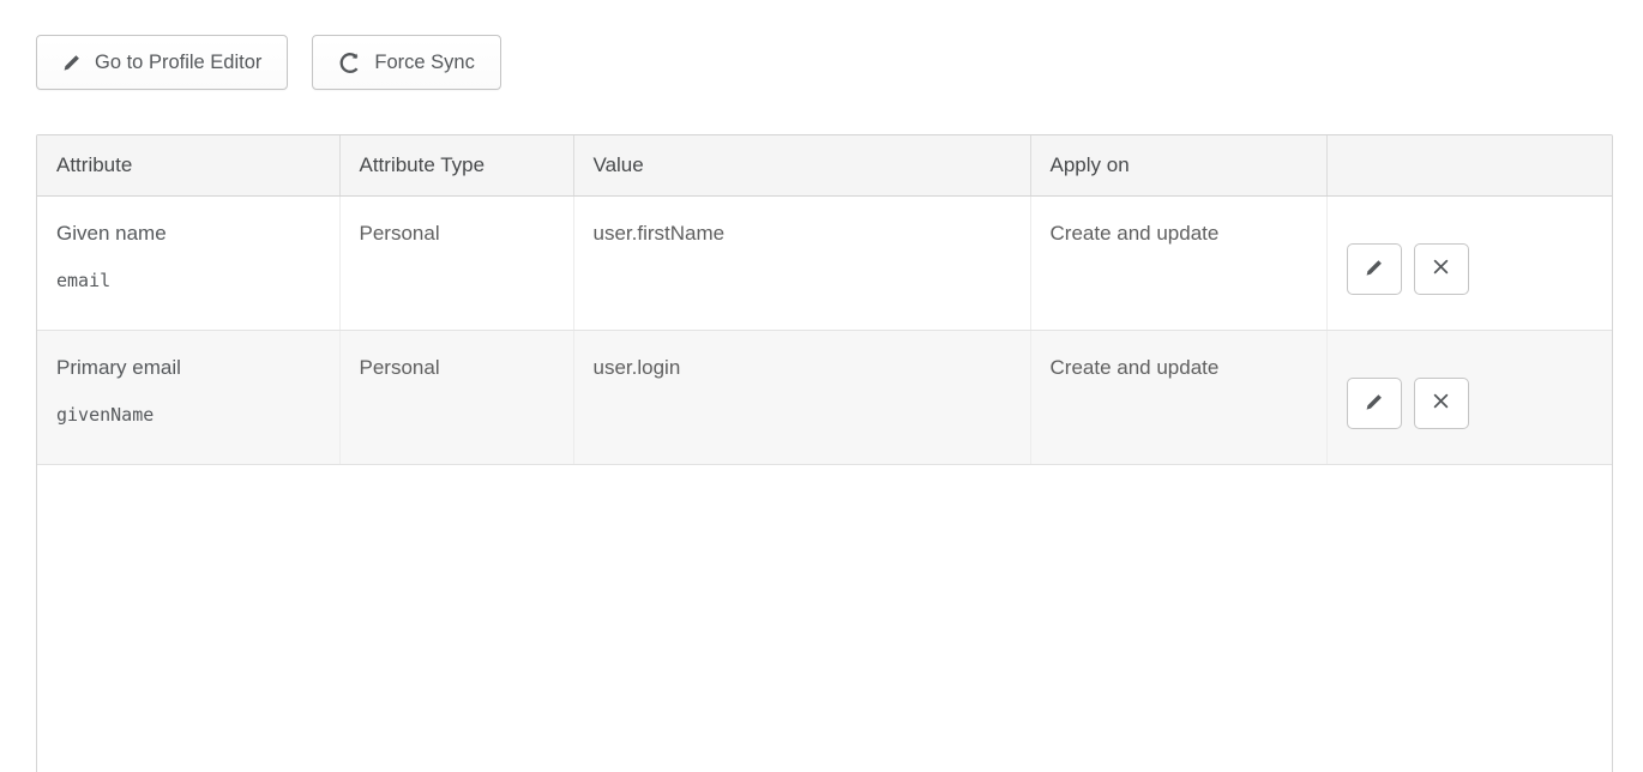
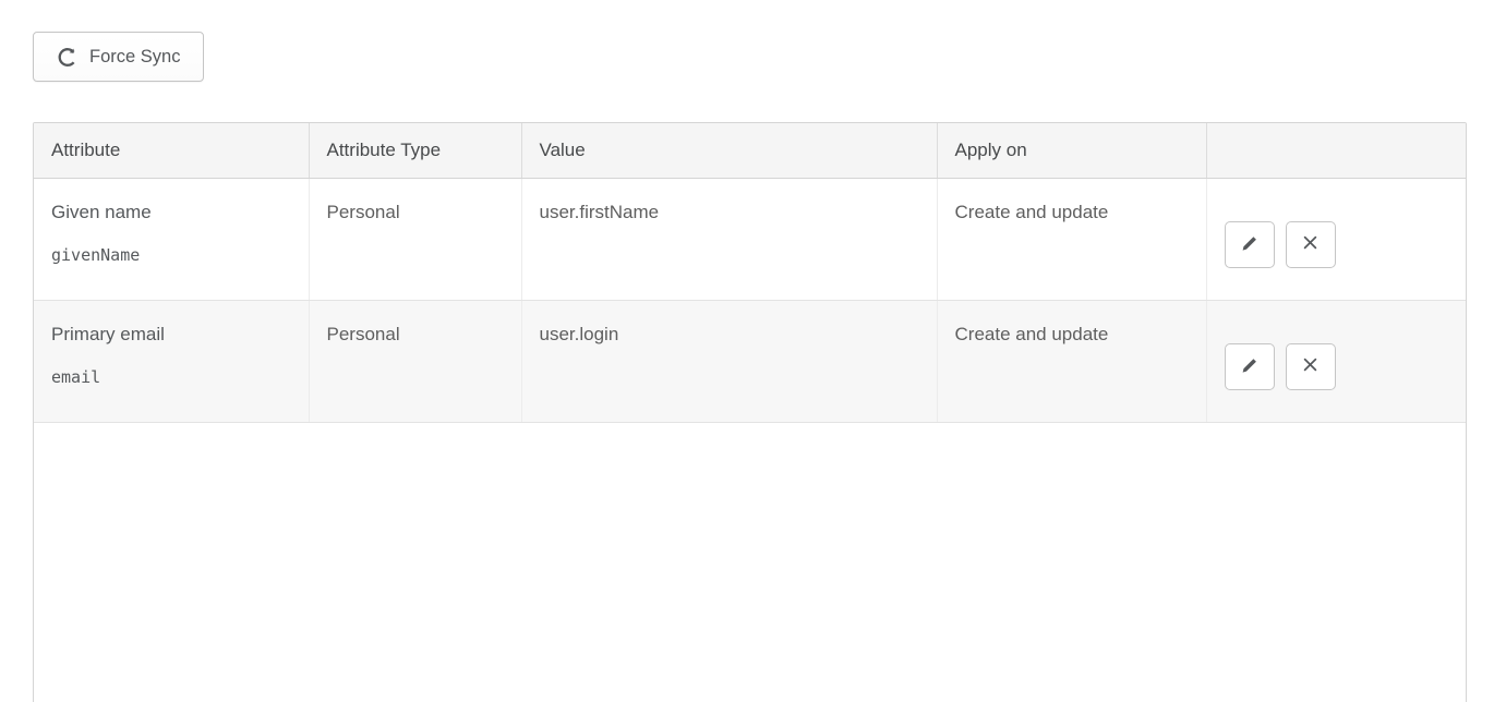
- Go to Profile Editor
  Force Sync
  Attribute	Attribute Type	Value	Apply on
- Given name email	Personal	user.firstName	Create and update
+ Given name givenName	Personal	user.firstName	Create and update
- Primary email givenName	Personal	user.login	Create and update
+ Primary email email	Personal	user.login	Create and update
